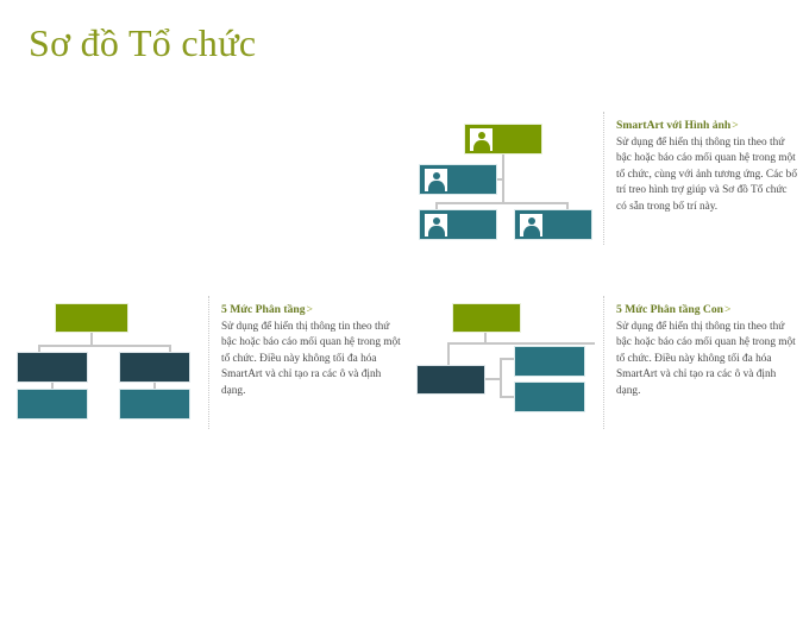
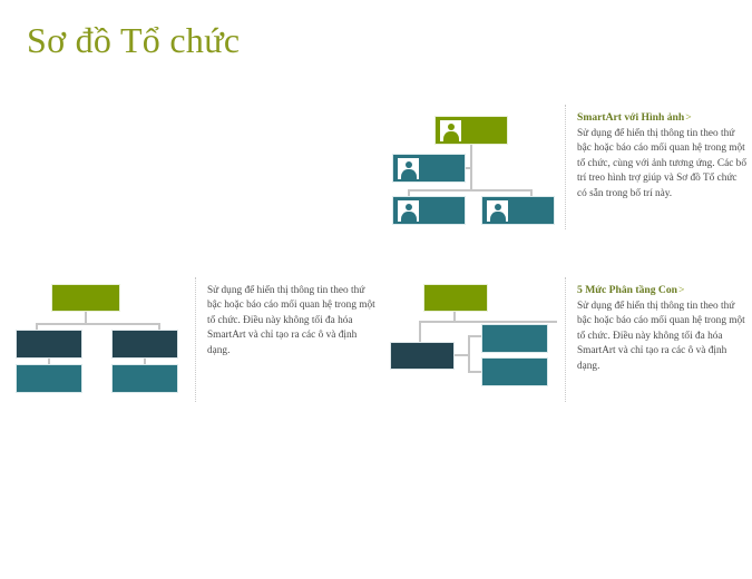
  Sơ đồ Tổ chức
  SmartArt với Hình ảnh>
  Sử dụng để hiển thị thông tin theo thứ bậc hoặc báo cáo mối quan hệ trong một tổ chức, cùng với ảnh tương ứng. Các bố trí treo hình trợ giúp và Sơ đồ Tổ chức có sẵn trong bố trí này.
- 5 Mức Phân tầng>
  Sử dụng để hiển thị thông tin theo thứ bậc hoặc báo cáo mối quan hệ trong một tổ chức. Điều này không tối đa hóa SmartArt và chỉ tạo ra các ô và định dạng.
  5 Mức Phân tầng Con>
  Sử dụng để hiển thị thông tin theo thứ bậc hoặc báo cáo mối quan hệ trong một tổ chức. Điều này không tối đa hóa SmartArt và chỉ tạo ra các ô và định dạng.
